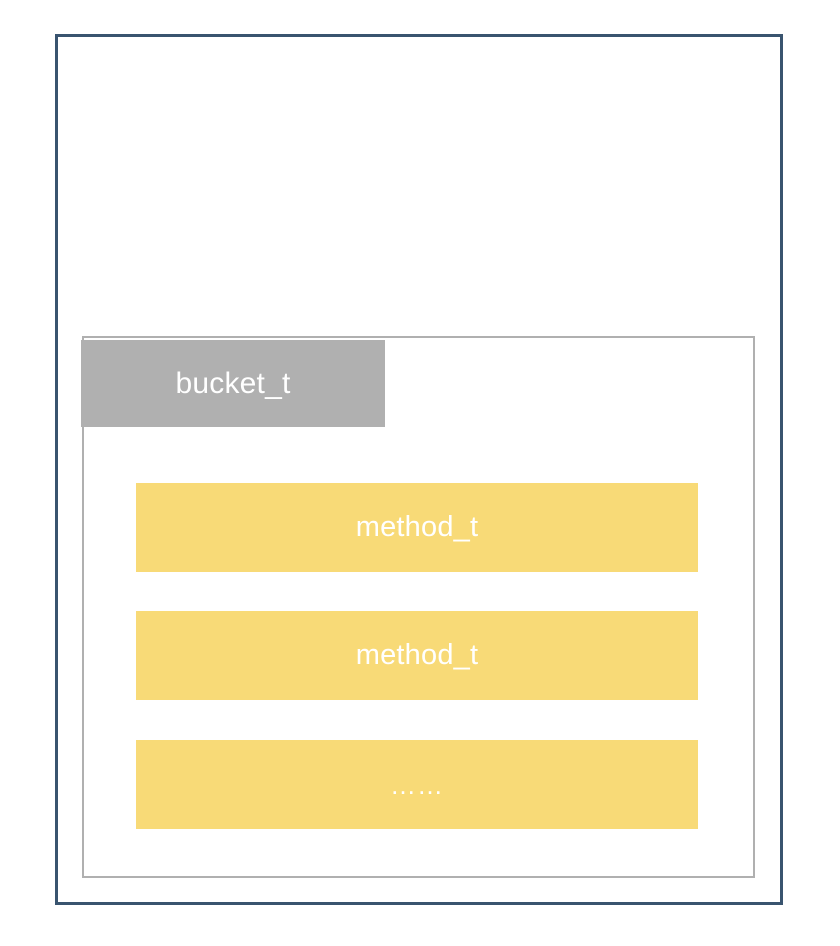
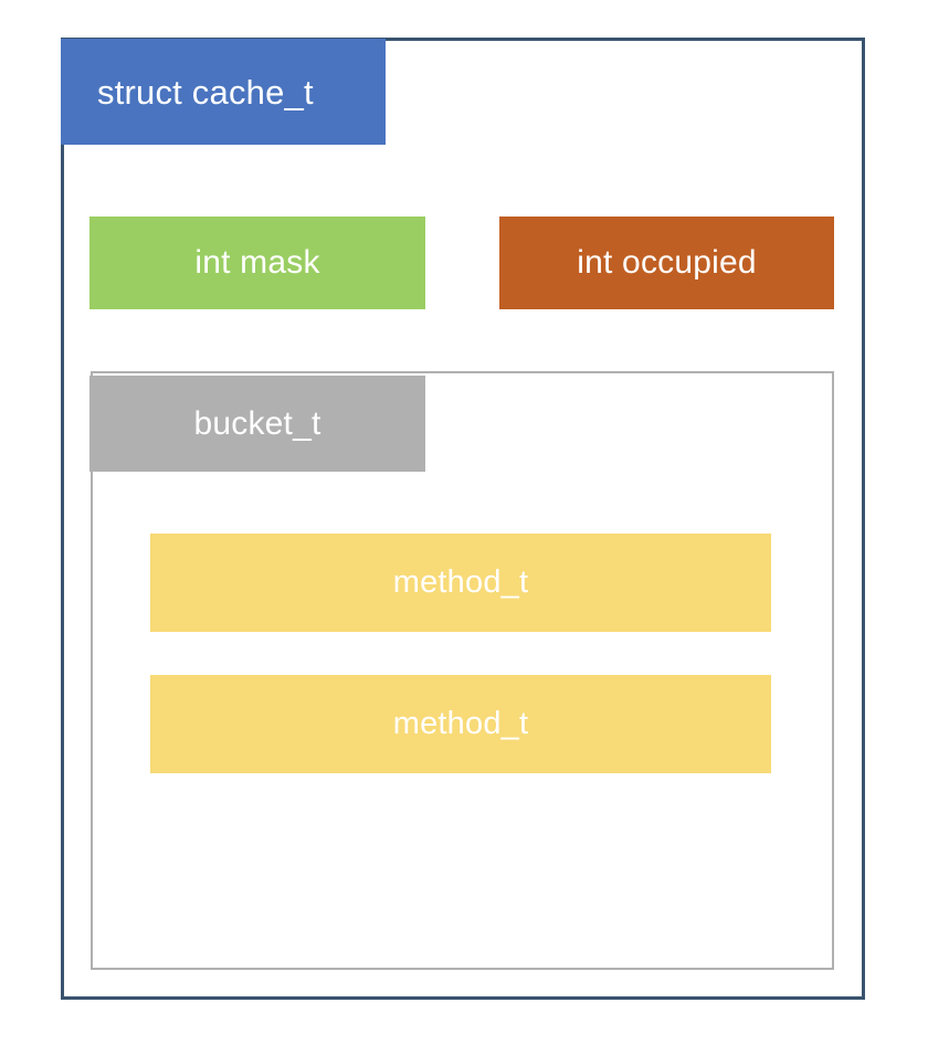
+ struct cache_t
+ int mask
+ int occupied
  bucket_t
  method_t
  method_t
- ……
